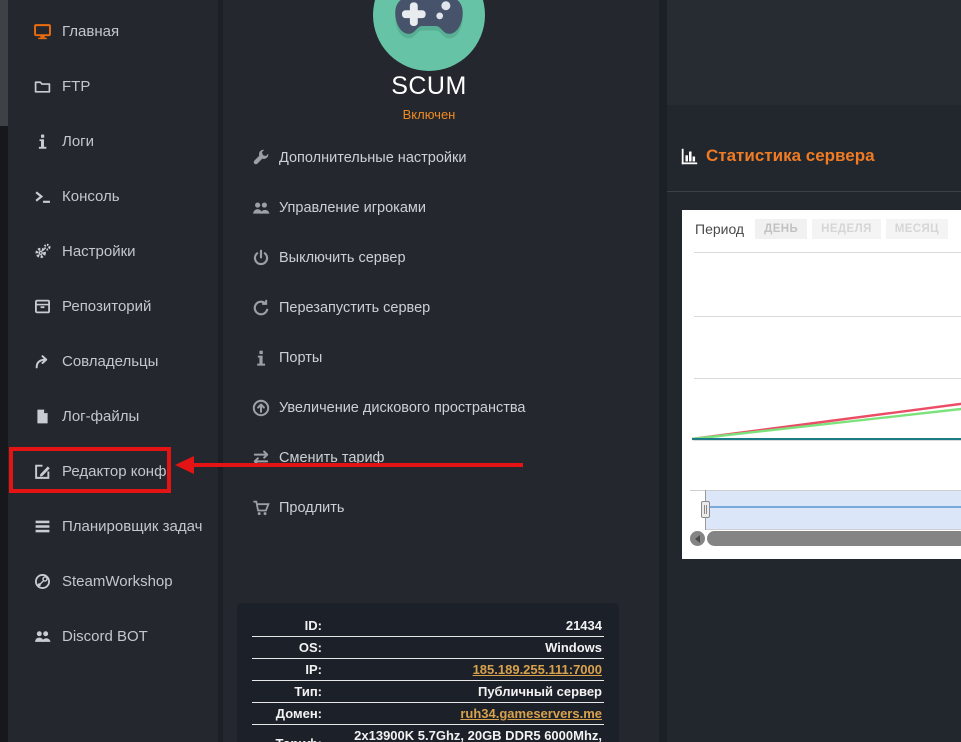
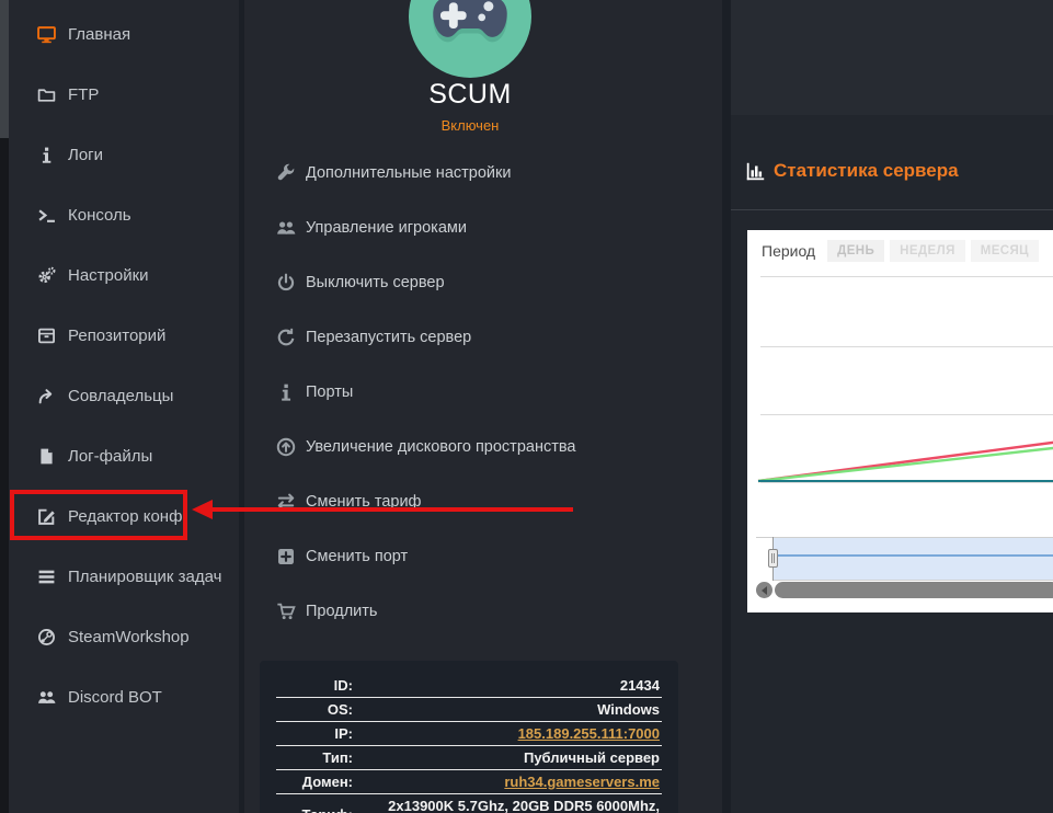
  Главная
  FTP
  Логи
  Консоль
  Настройки
  Репозиторий
  Совладельцы
  Лог-файлы
  Редактор конф.
  Планировщик задач
  SteamWorkshop
  Discord BOT
  SCUM
  Включен
  Дополнительные настройки
  Управление игроками
  Выключить сервер
  Перезапустить сервер
  Порты
  Увеличение дискового пространства
  Сменить тариф
+ Сменить порт
  Продлить
  ID:	21434
  OS:	Windows
  IP:	185.189.255.111:7000
  Тип:	Публичный сервер
  Домен:	ruh34.gameservers.me
  	2x13900K 5.7Ghz, 20GB DDR5 6000Mhz,
  Статистика сервера
  Период
  ДЕНЬ НЕДЕЛЯ МЕСЯЦ
